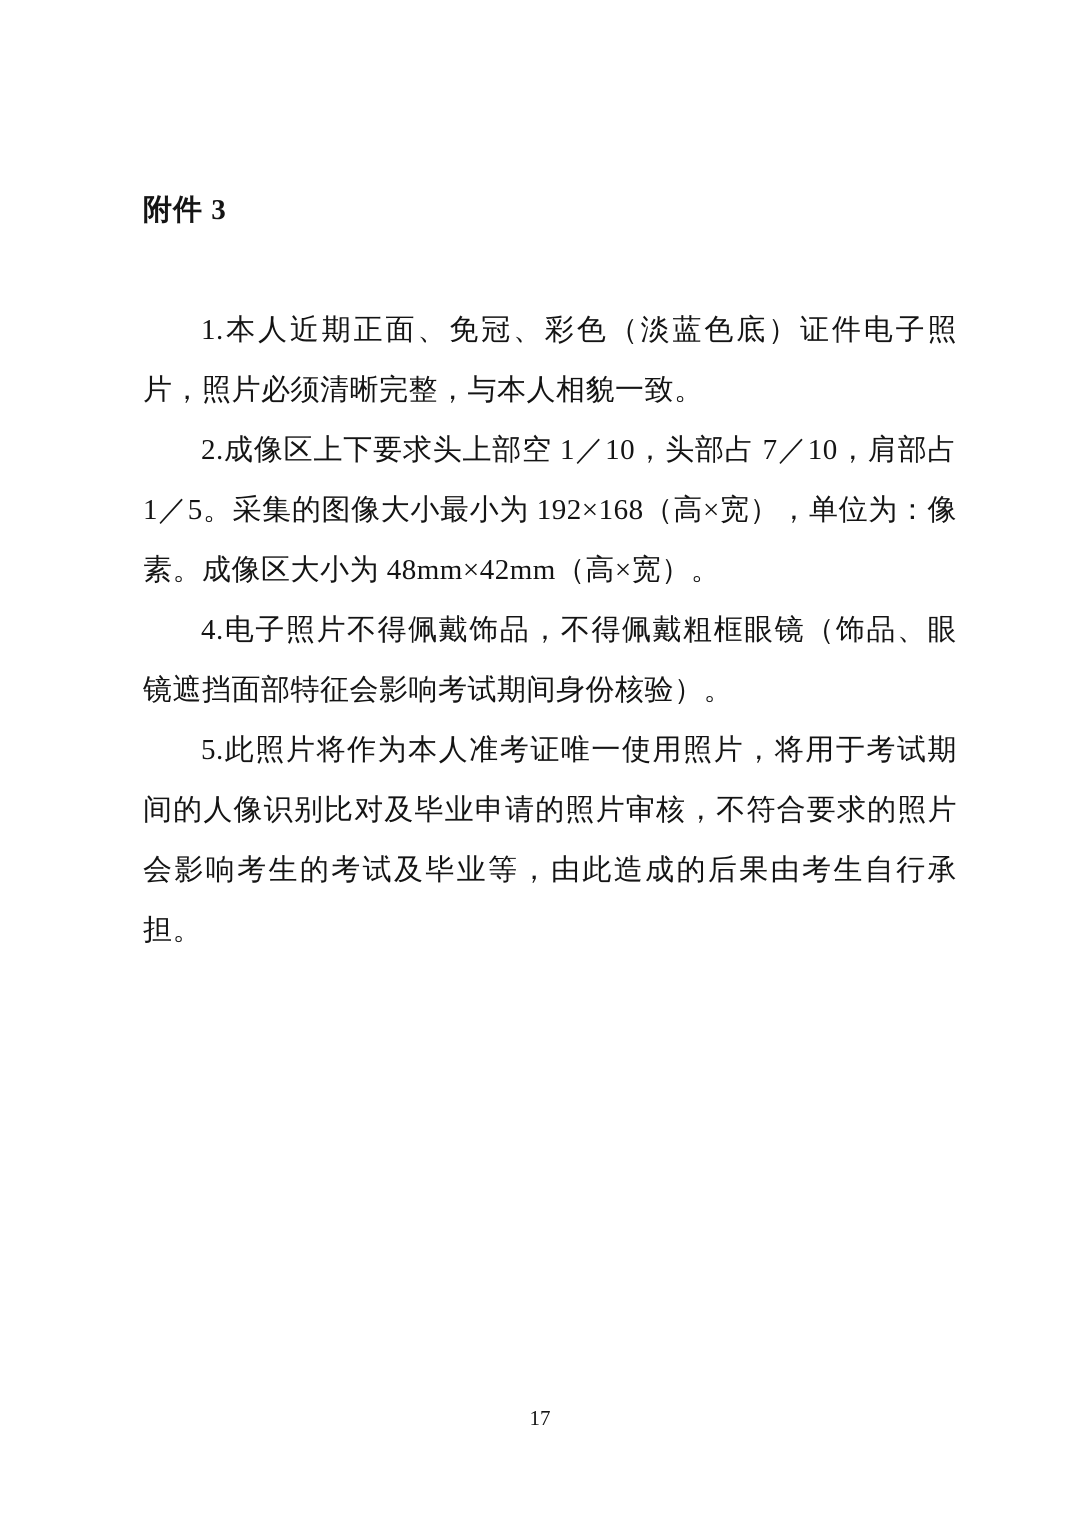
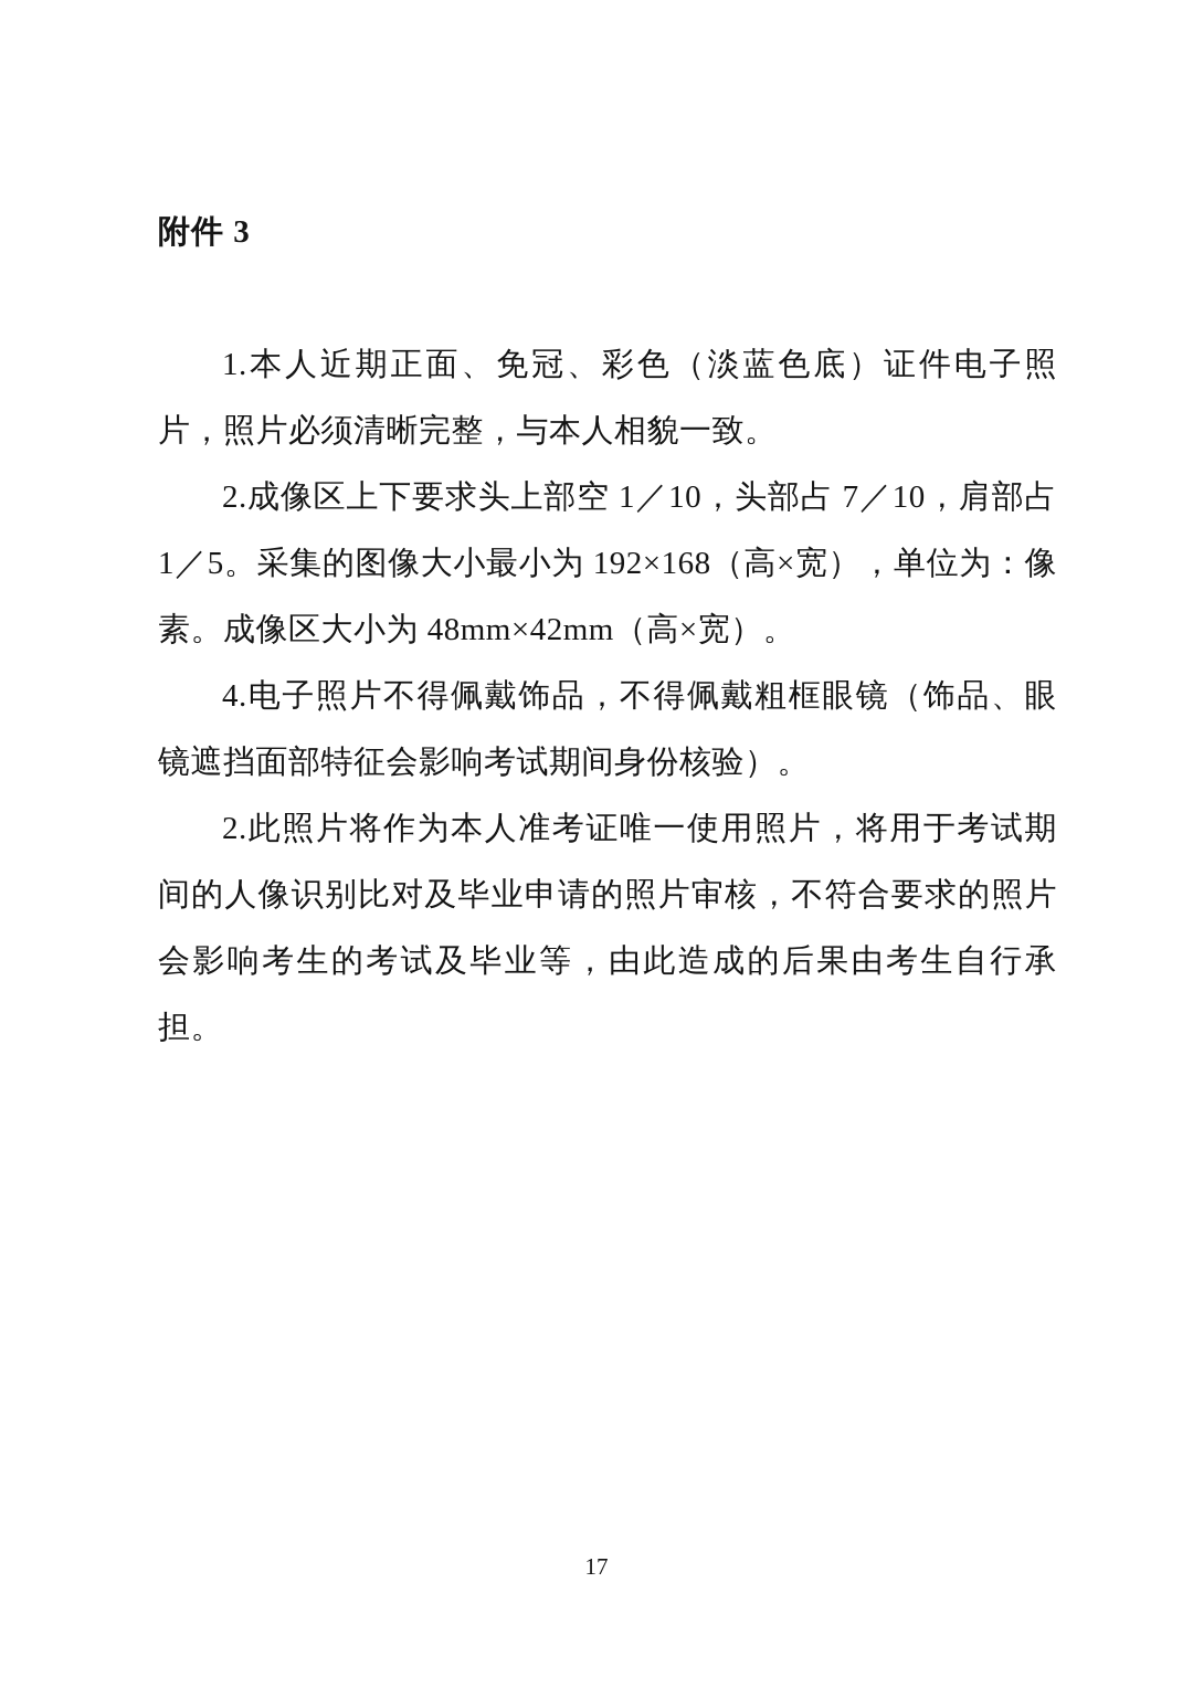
  附件 3
  1.本人近期正面、免冠、彩色（淡蓝色底）证件电子照片，照片必须清晰完整，与本人相貌一致。
  2.成像区上下要求头上部空 1／10，头部占 7／10，肩部占 1／5。采集的图像大小最小为 192×168（高×宽），单位为：像素。成像区大小为 48mm×42mm（高×宽）。
  4.电子照片不得佩戴饰品，不得佩戴粗框眼镜（饰品、眼镜遮挡面部特征会影响考试期间身份核验）。
- 5.此照片将作为本人准考证唯一使用照片，将用于考试期间的人像识别比对及毕业申请的照片审核，不符合要求的照片会影响考生的考试及毕业等，由此造成的后果由考生自行承担。
+ 2.此照片将作为本人准考证唯一使用照片，将用于考试期间的人像识别比对及毕业申请的照片审核，不符合要求的照片会影响考生的考试及毕业等，由此造成的后果由考生自行承担。
  17
